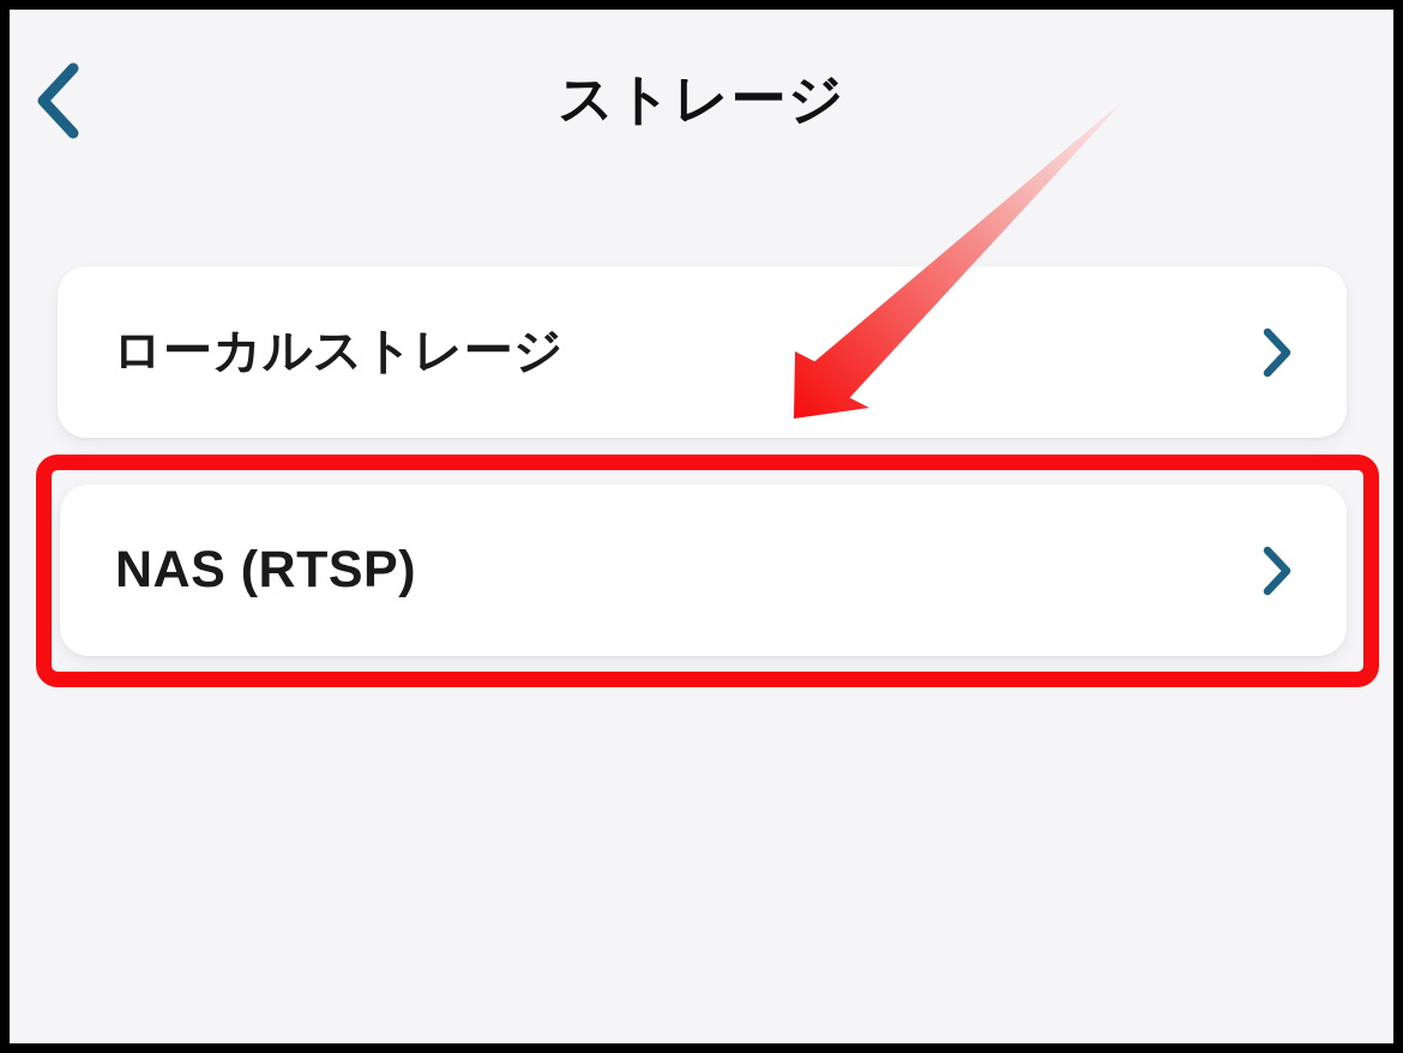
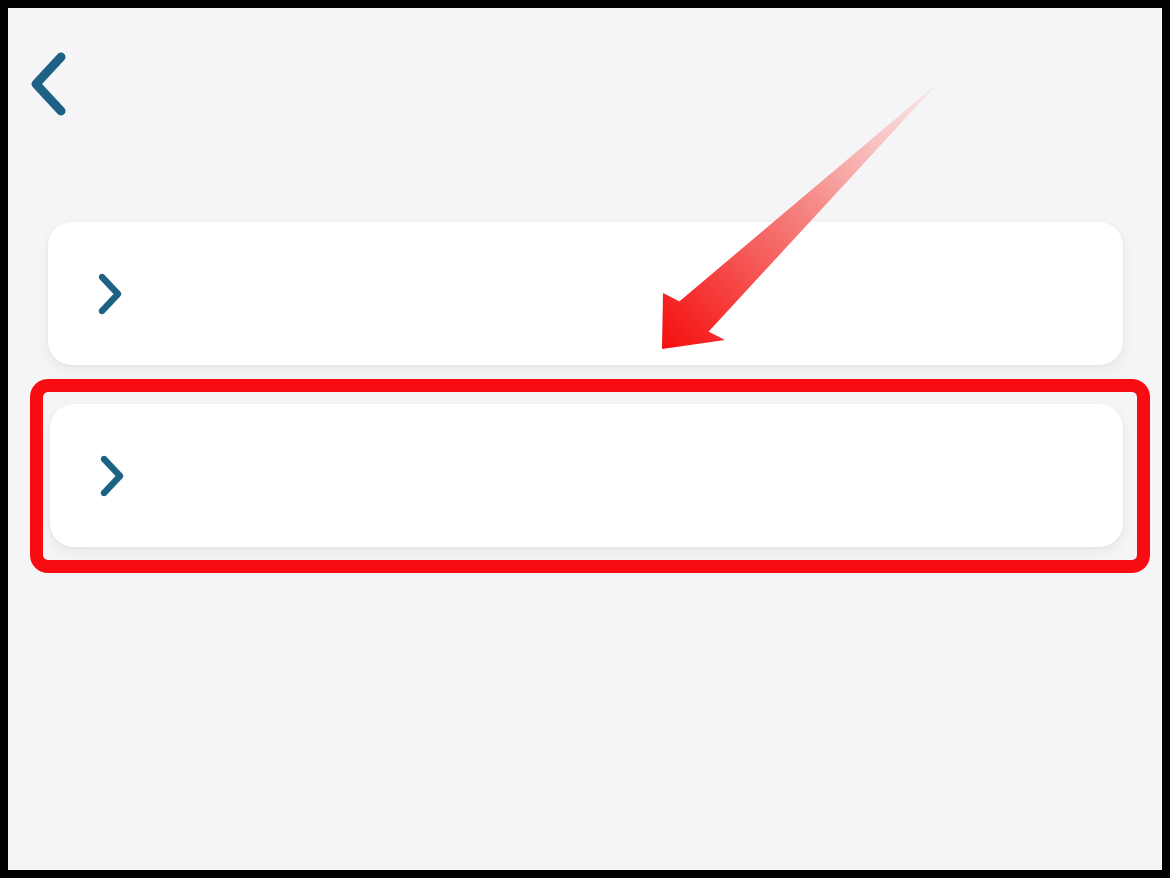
- ストレージ
- ローカルストレージ
- NAS (RTSP)
